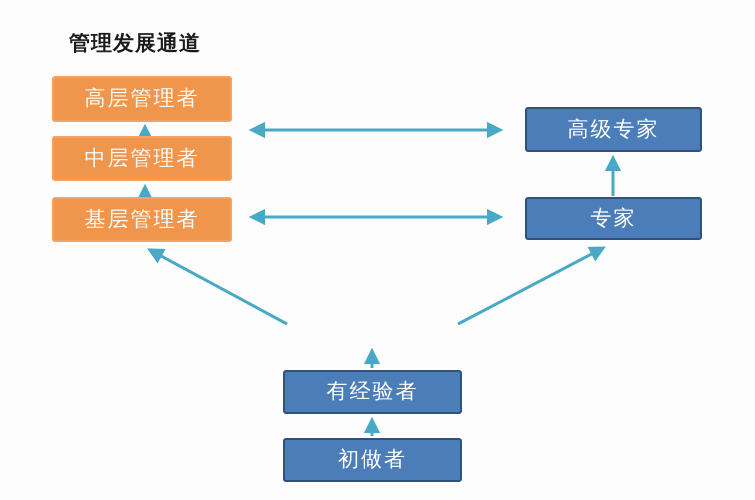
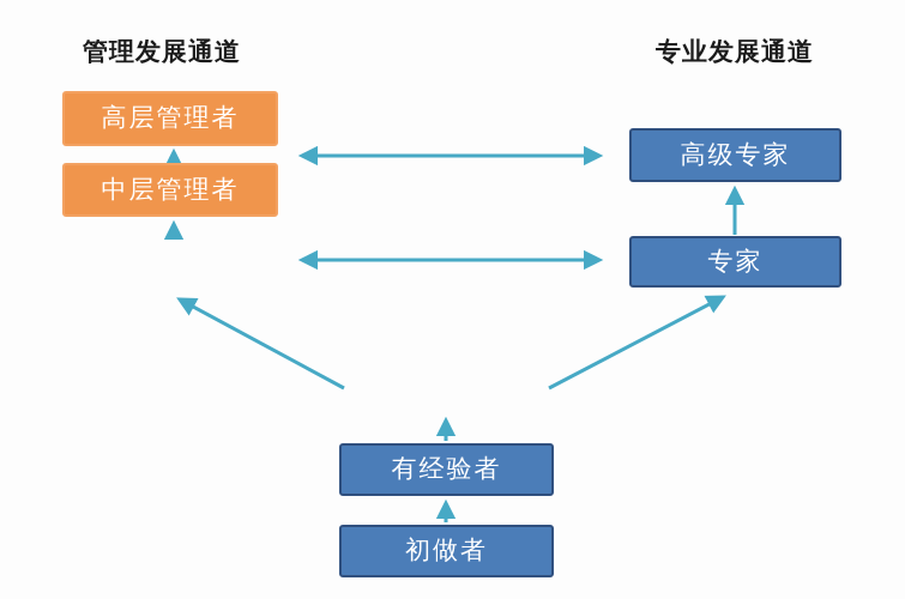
  管理发展通道
+ 专业发展通道
  高层管理者
  中层管理者
- 基层管理者
  高级专家
  专家
  有经验者
  初做者
